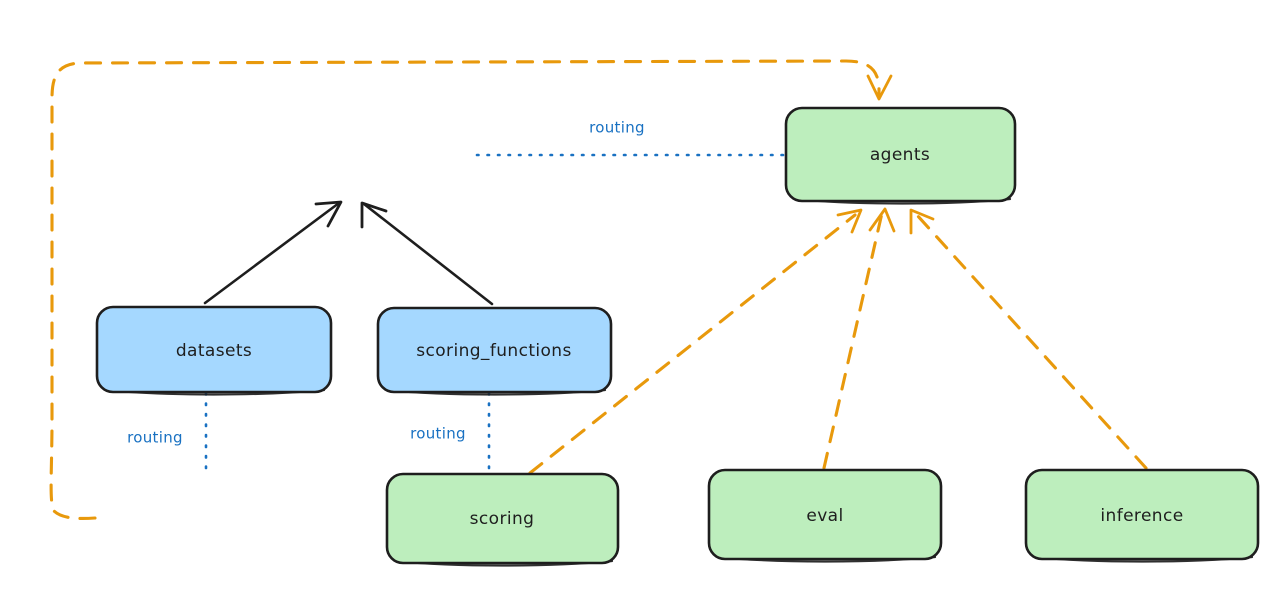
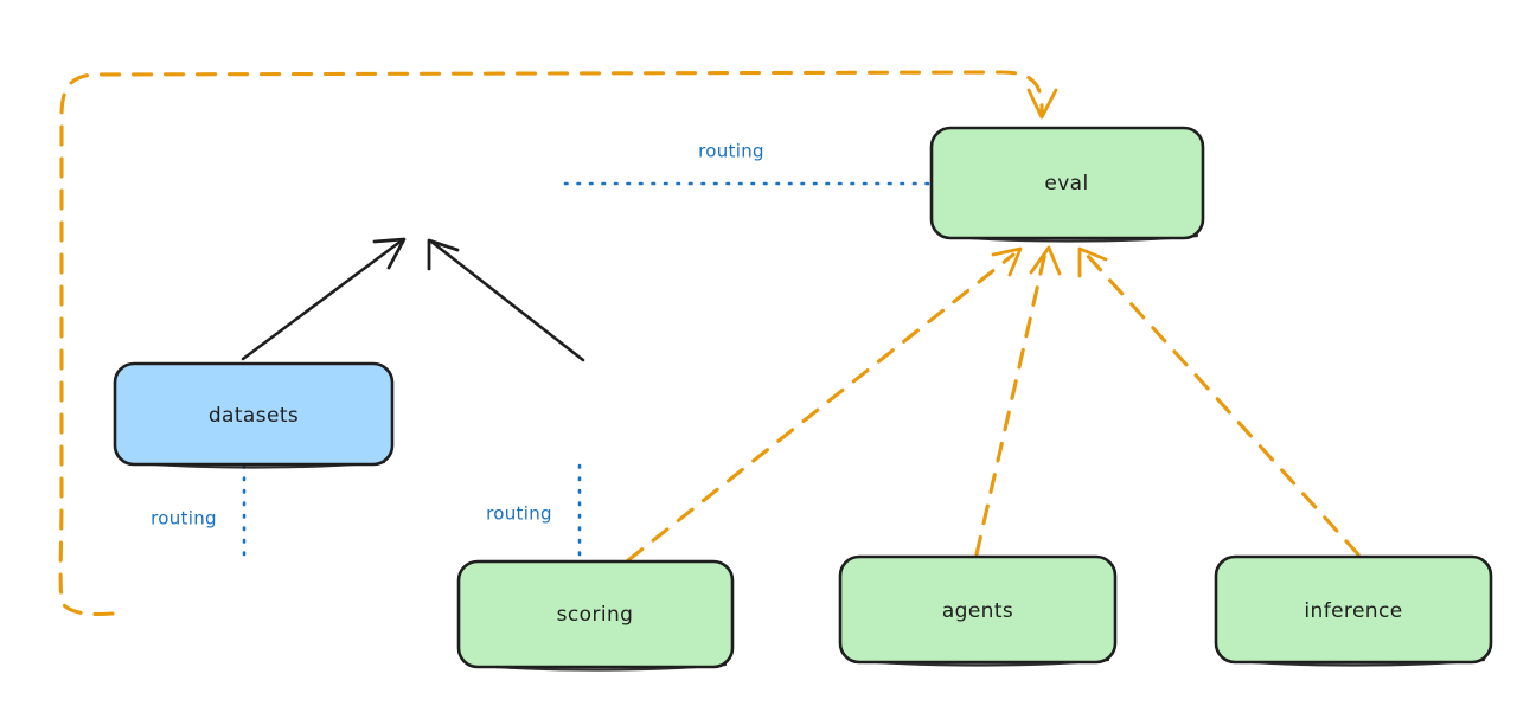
- agents
+ eval
  datasets
- scoring_functions
  scoring
- eval
+ agents
  inference
  routing
  routing
  routing
